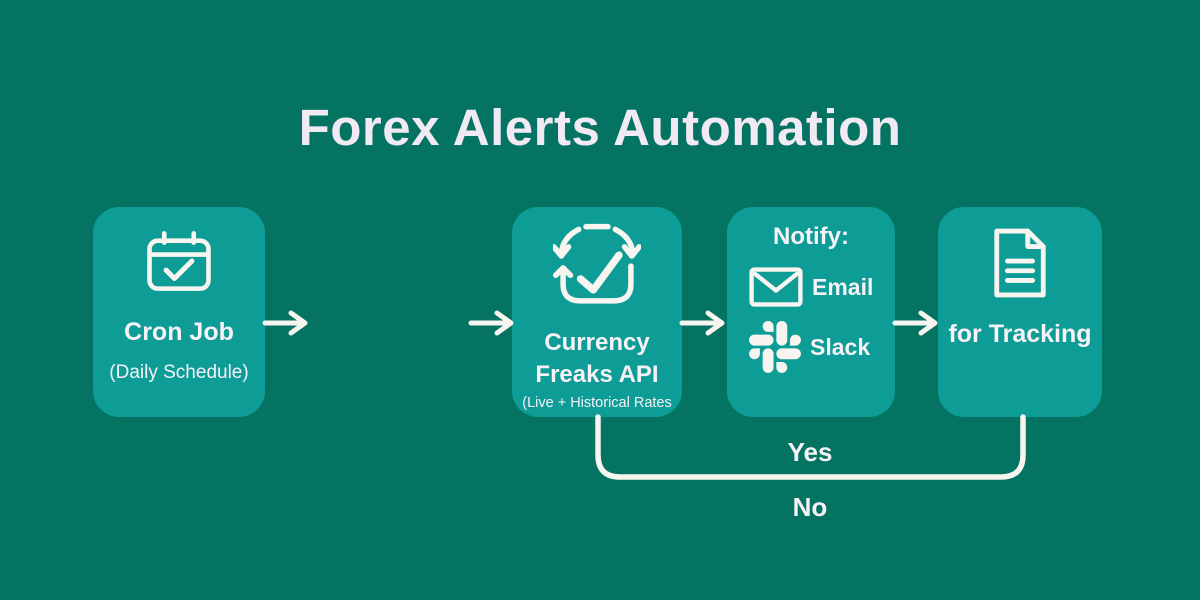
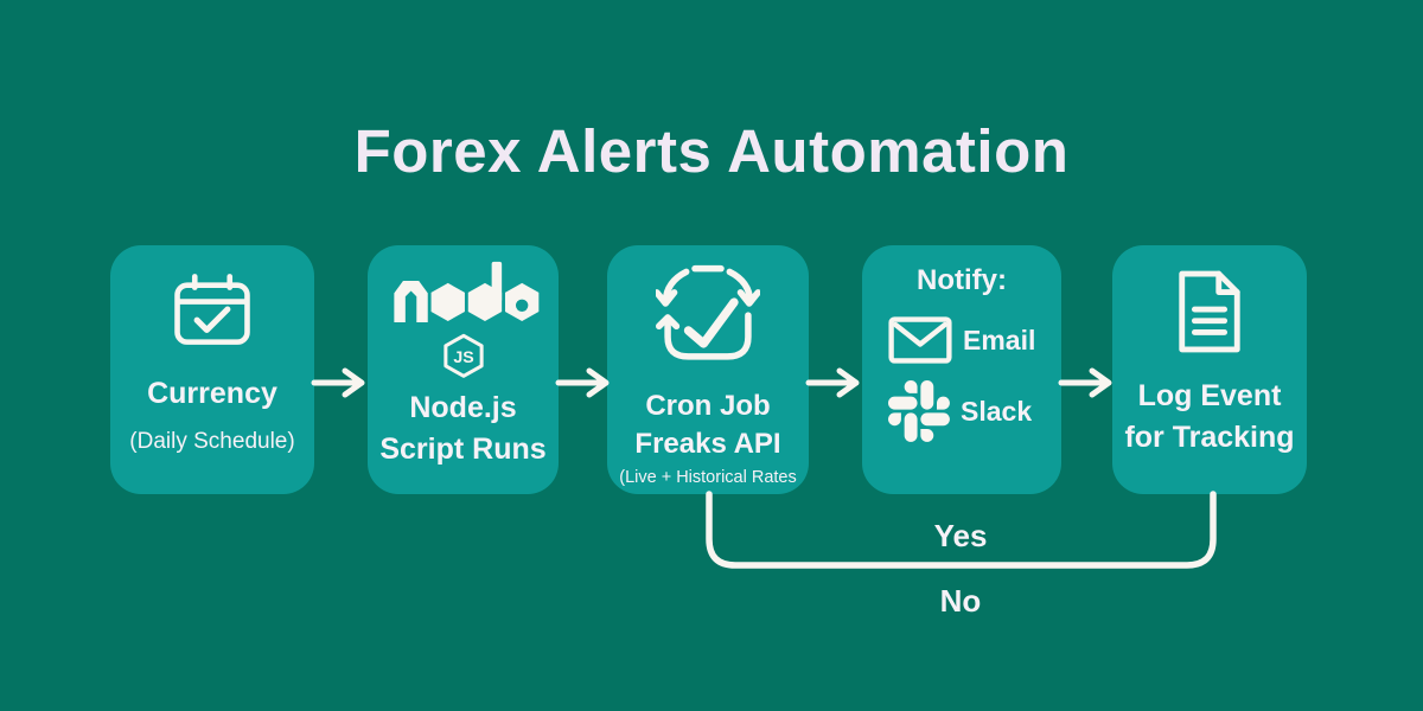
  Forex Alerts Automation
- Cron Job
+ Currency
  (Daily Schedule)
+ JS
+ Node.js
+ Script Runs
- Currency
+ Cron Job
  Freaks API
  (Live + Historical Rates
  Notify:
  Email
  Slack
+ Log Event
  for Tracking
  Yes
  No
